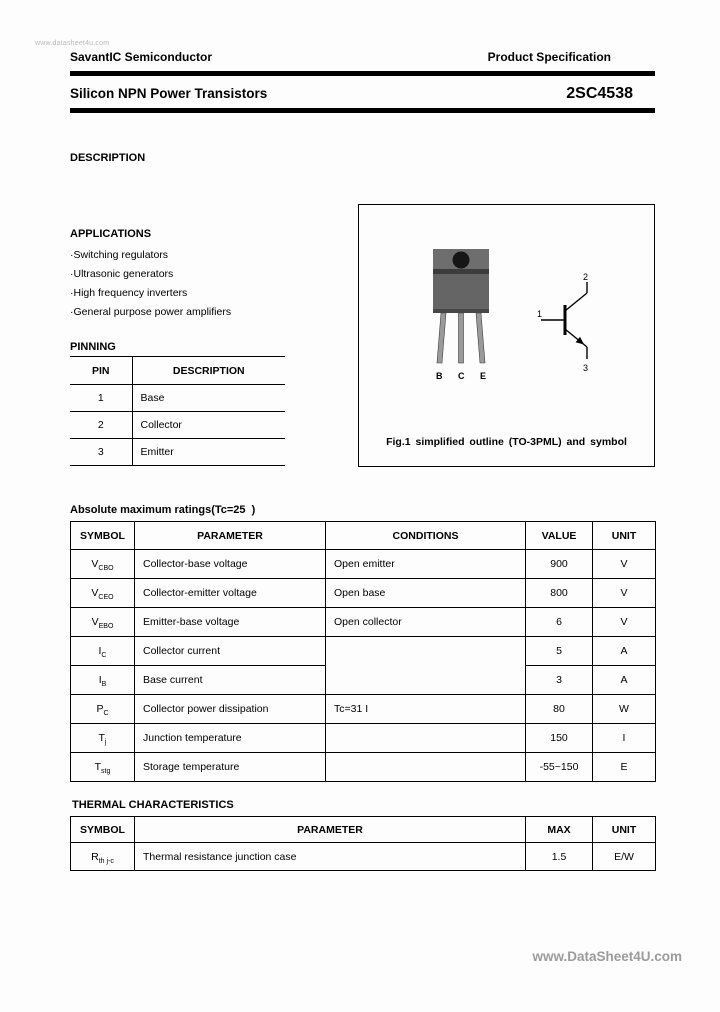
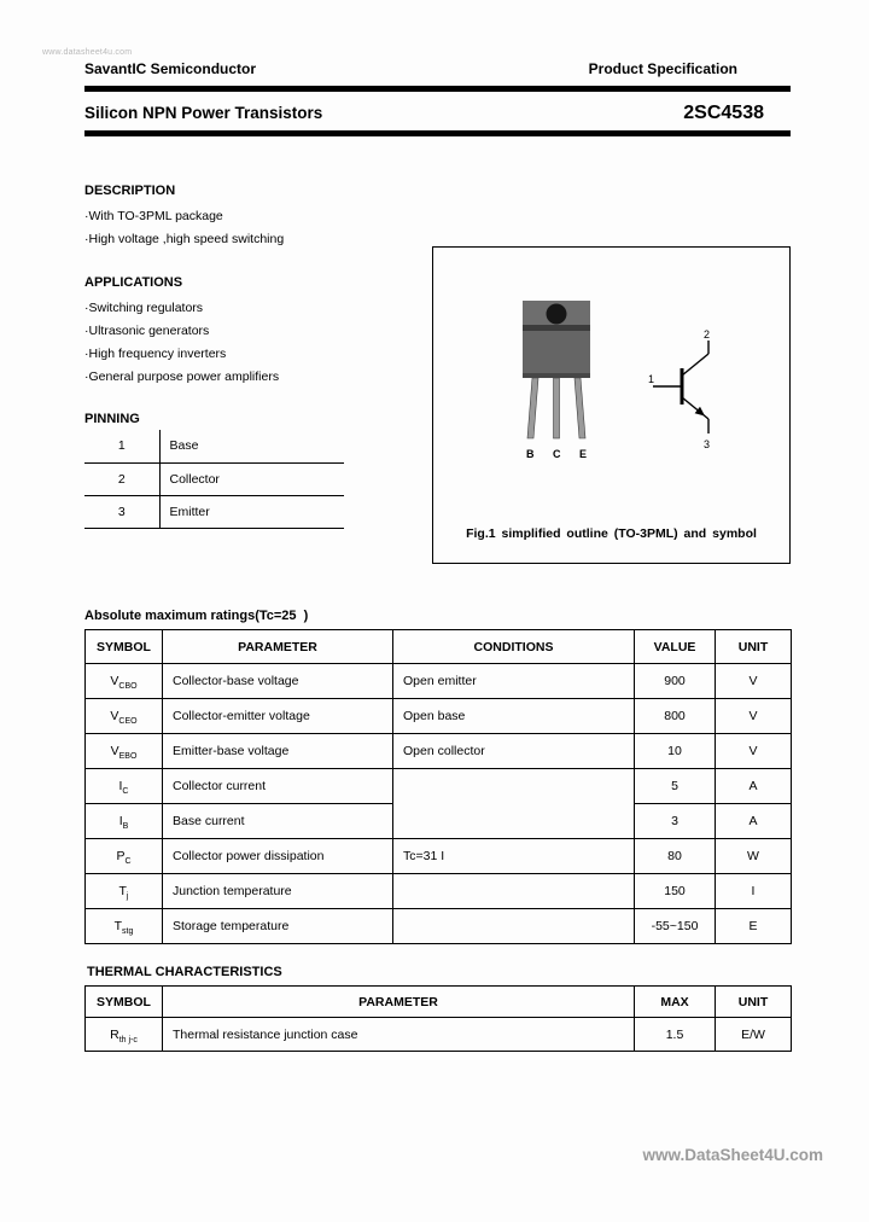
  SavantIC Semiconductor
  Product Specification
  Silicon NPN Power Transistors
  2SC4538
  DESCRIPTION
+ ·With TO-3PML package
+ ·High voltage ,high speed switching
  APPLICATIONS
  ·Switching regulators
  ·Ultrasonic generators
  ·High frequency inverters
  ·General purpose power amplifiers
  PINNING
- PIN	DESCRIPTION
  1	Base
  2	Collector
  3	Emitter
  B
  C
  E
  2
  1
  3
  Fig.1 simplified outline (TO-3PML) and symbol
  Absolute maximum ratings(Tc=25 )
  SYMBOL	PARAMETER	CONDITIONS	VALUE	UNIT
  V	Collector-base voltage	Open emitter	900	V
  V	Collector-emitter voltage	Open base	800	V
- V	Emitter-base voltage	Open collector	6	V
+ V	Emitter-base voltage	Open collector	10	V
  I	Collector current		5	A
  I	Base current	3	A
  P	Collector power dissipation	Tc=31 I	80	W
  T	Junction temperature		150	I
  T	Storage temperature		-55~150	E
  THERMAL CHARACTERISTICS
  SYMBOL	PARAMETER	MAX	UNIT
  R	Thermal resistance junction case	1.5	E/W
  www.DataSheet4U.com
